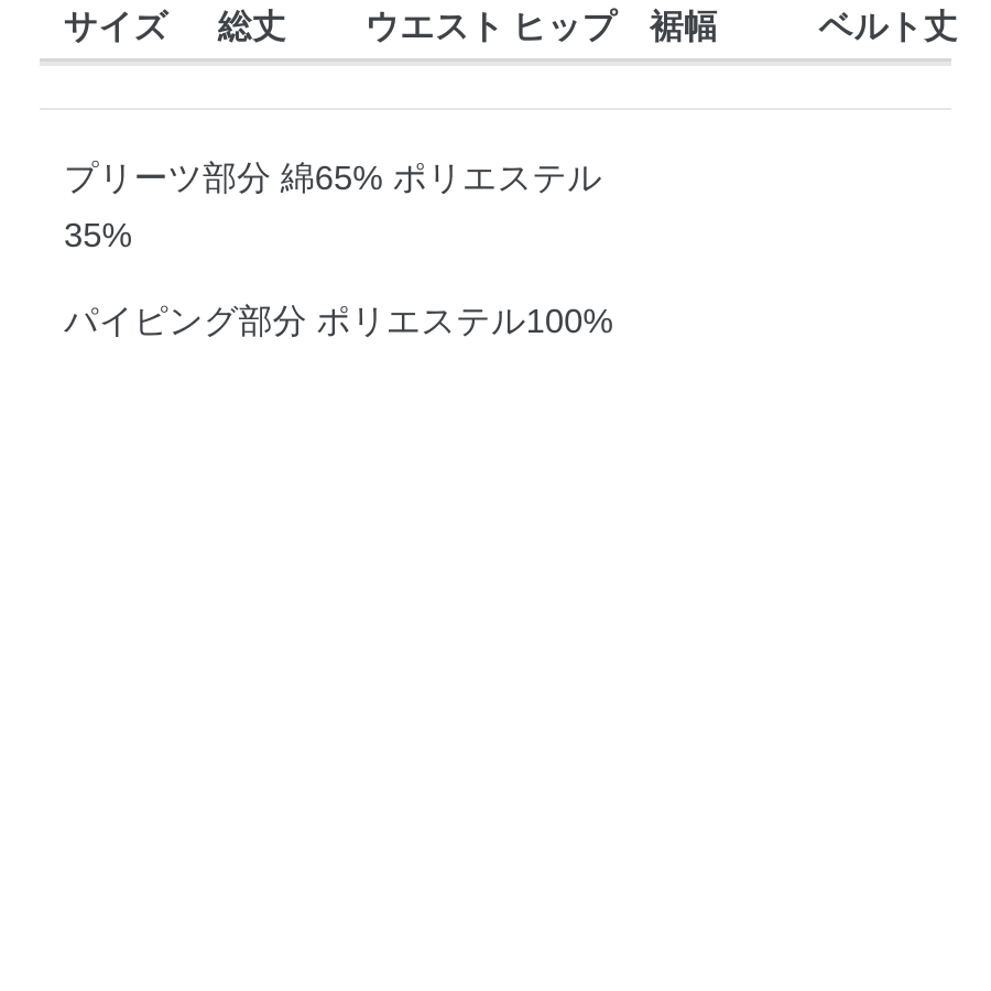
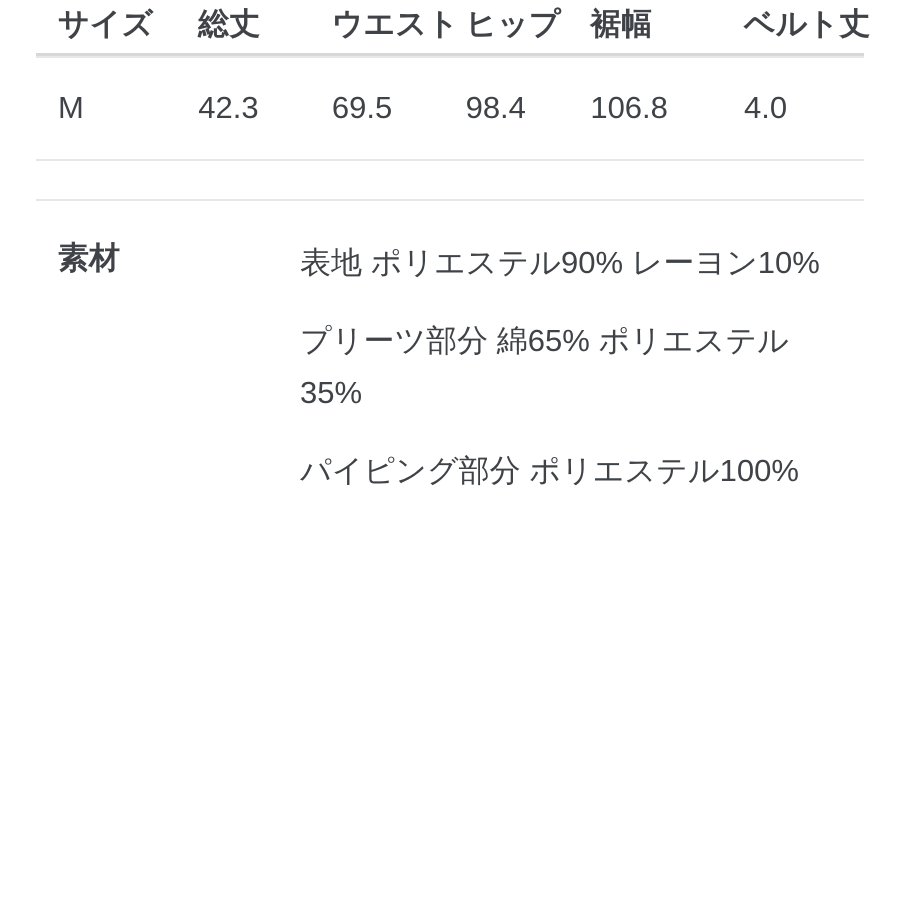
  サイズ	総丈	ウエスト	ヒップ	裾幅	ベルト丈
+ M	42.3	69.5	98.4	106.8	4.0
+ 素材
+ 表地 ポリエステル90% レーヨン10%
  プリーツ部分 綿65% ポリエステル35%
  パイピング部分 ポリエステル100%
